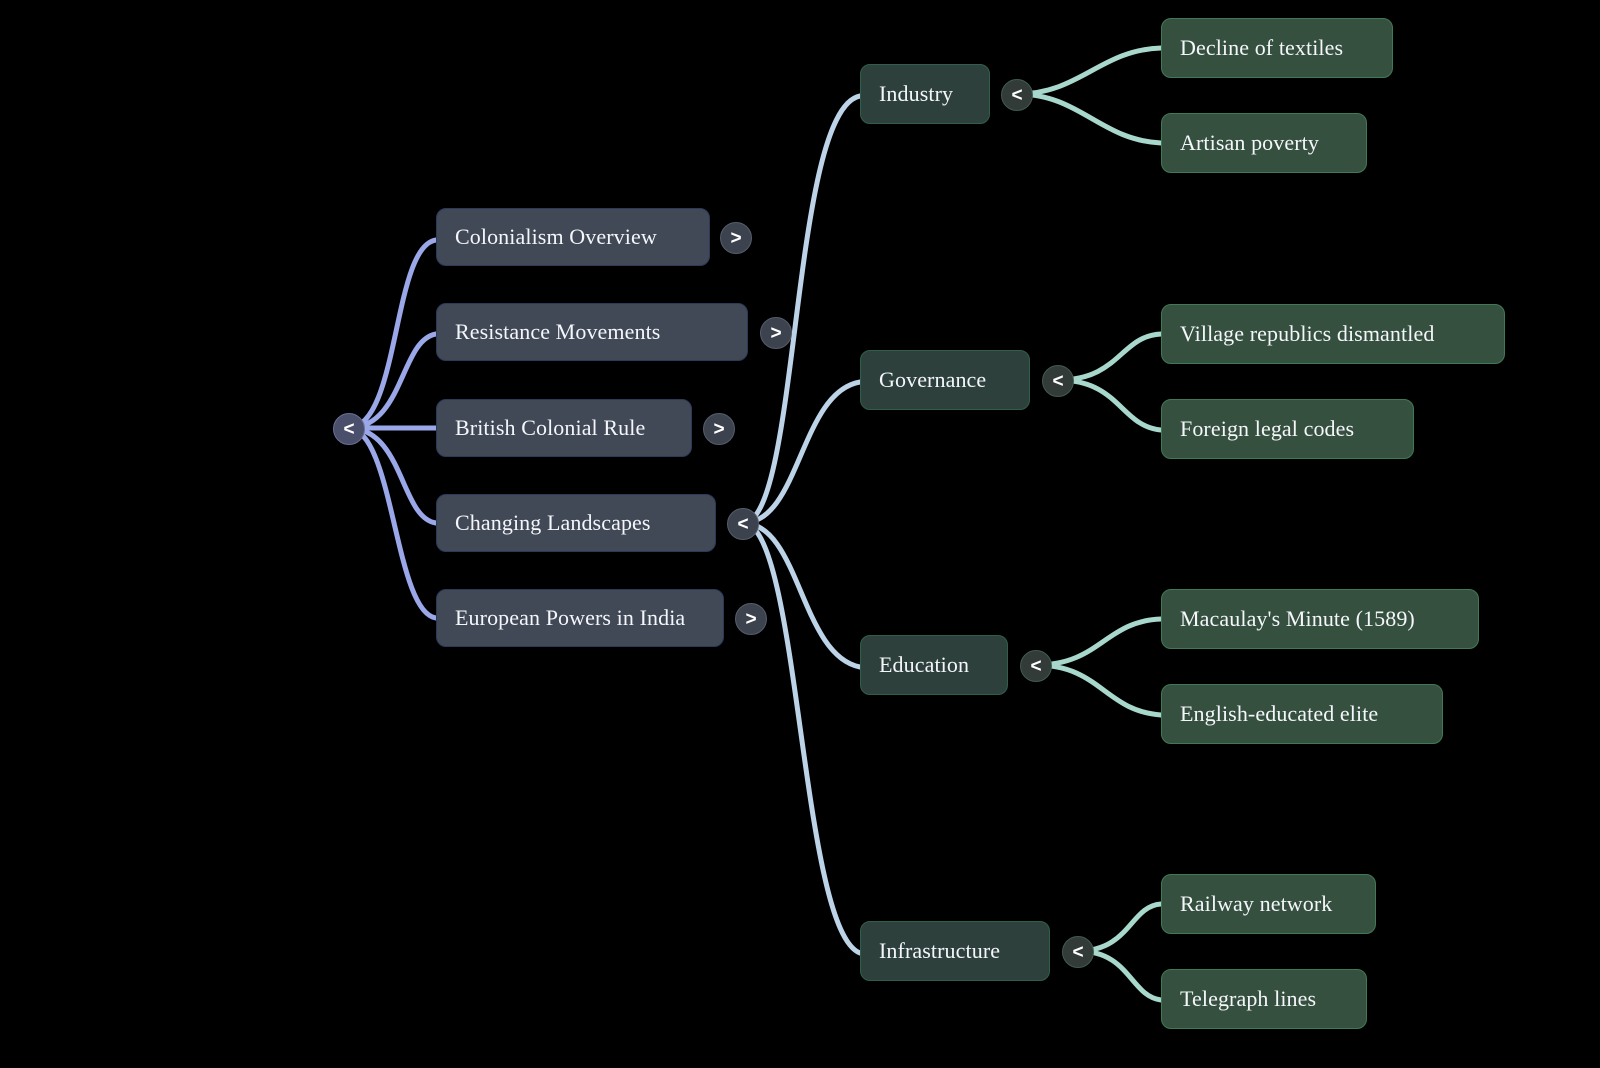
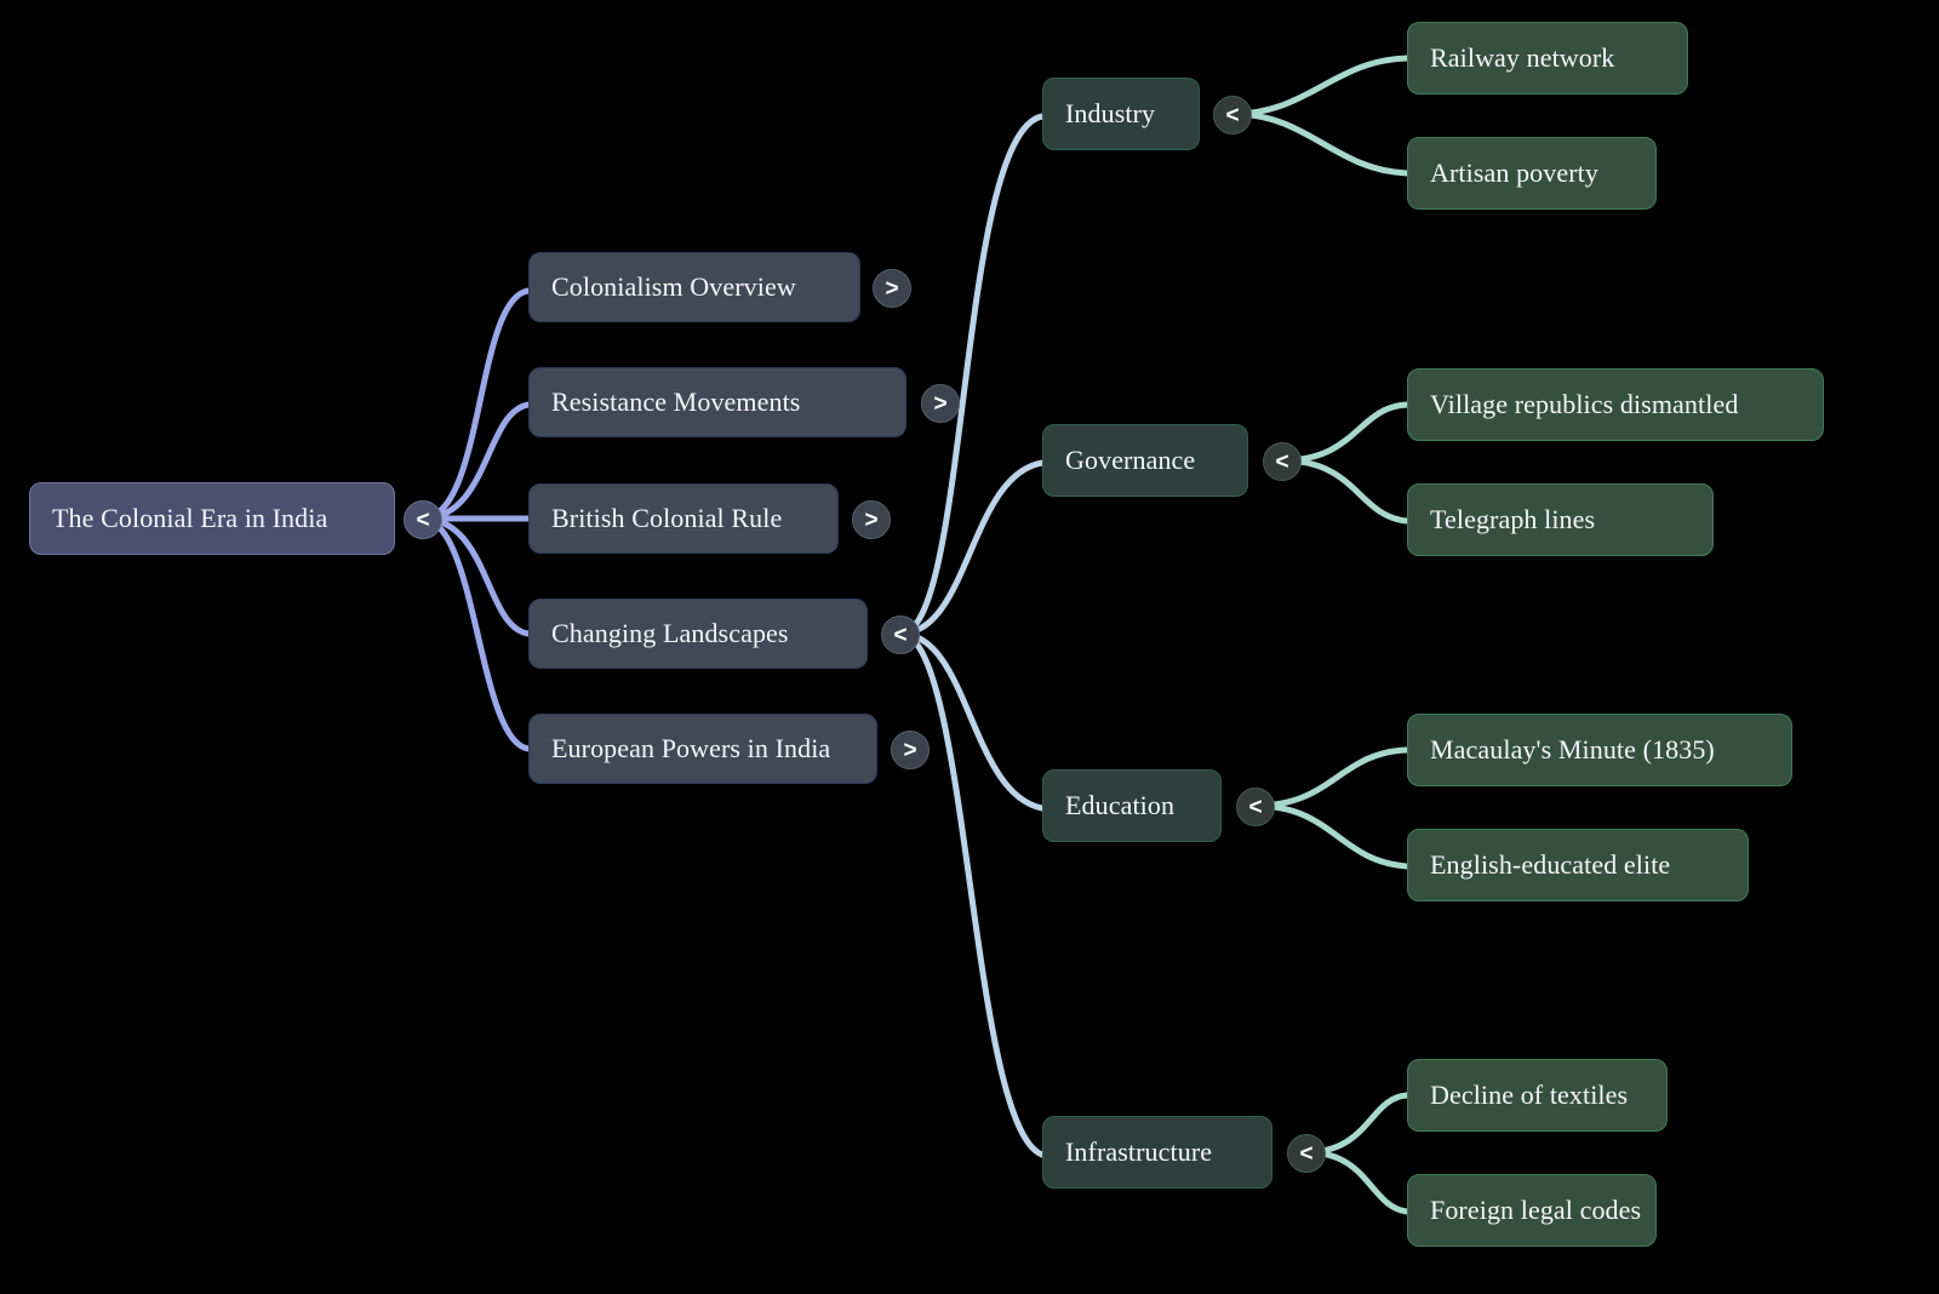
+ The Colonial Era in India
  <
  Colonialism Overview
  >
  Resistance Movements
  >
  British Colonial Rule
  >
  Changing Landscapes
  <
  European Powers in India
  >
  Industry
  <
  Governance
  <
  Education
  <
  Infrastructure
  <
- Decline of textiles
+ Railway network
  Artisan poverty
  Village republics dismantled
- Foreign legal codes
+ Telegraph lines
- Macaulay's Minute (1589)
+ Macaulay's Minute (1835)
  English-educated elite
- Railway network
+ Decline of textiles
- Telegraph lines
+ Foreign legal codes
